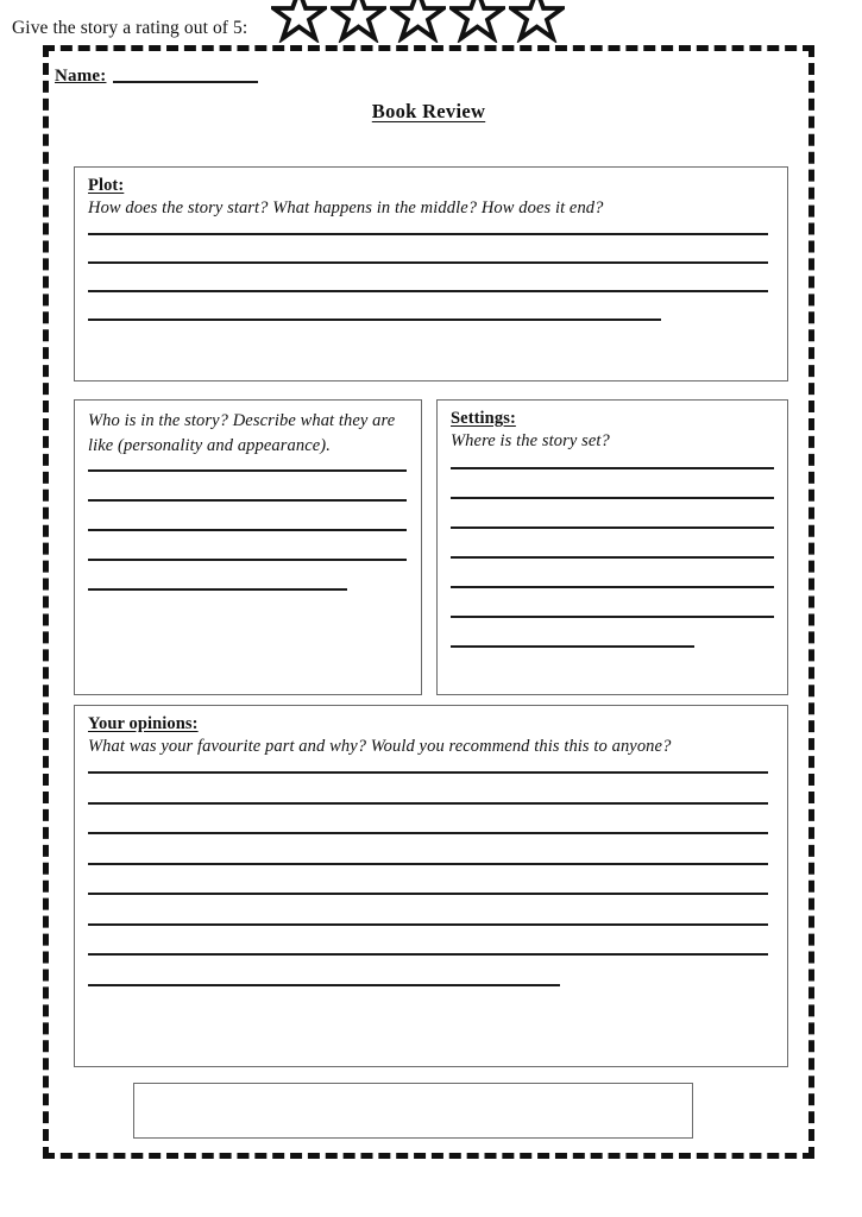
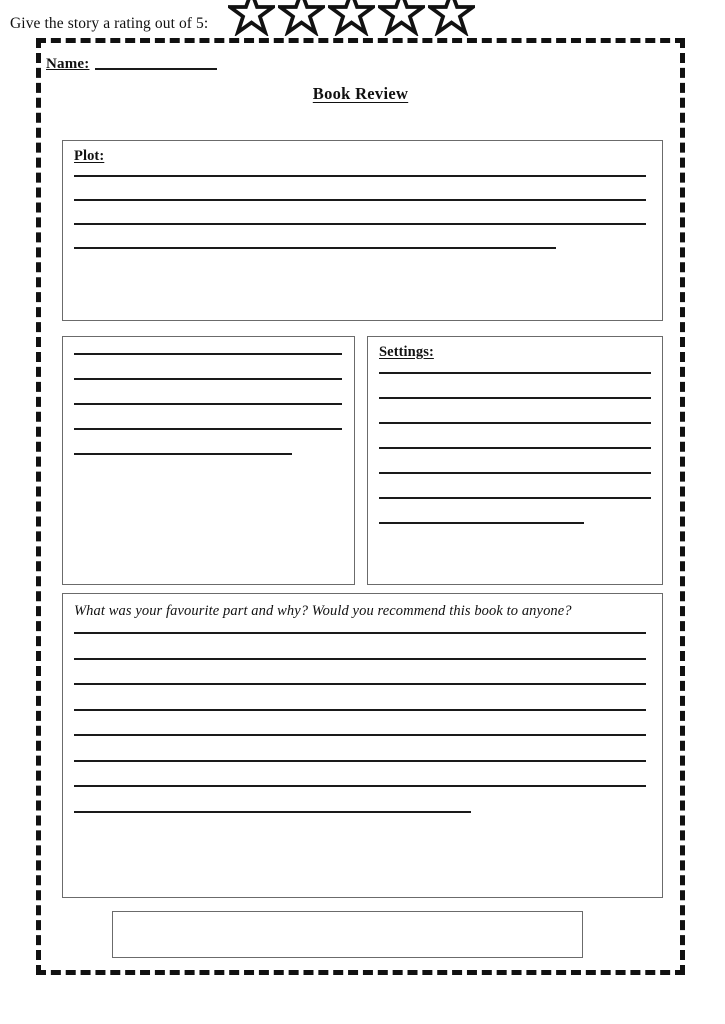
  Name:
  Book Review
  Plot:
- How does the story start? What happens in the middle? How does it end?
- Who is in the story? Describe what they are like (personality and appearance).
  Settings:
- Where is the story set?
- Your opinions:
- What was your favourite part and why? Would you recommend this this to anyone?
+ What was your favourite part and why? Would you recommend this book to anyone?
  Give the story a rating out of 5:
